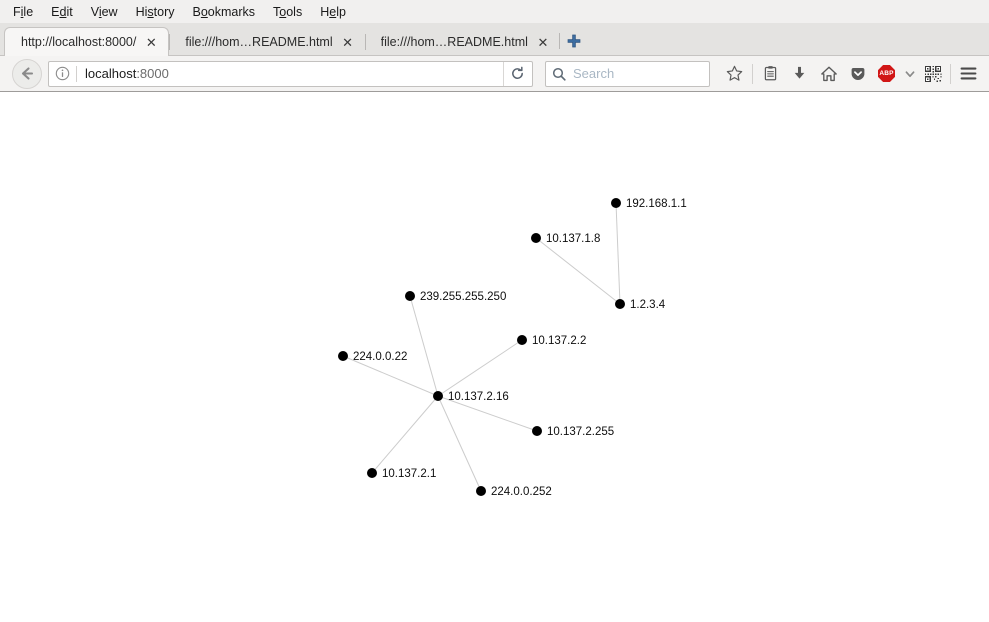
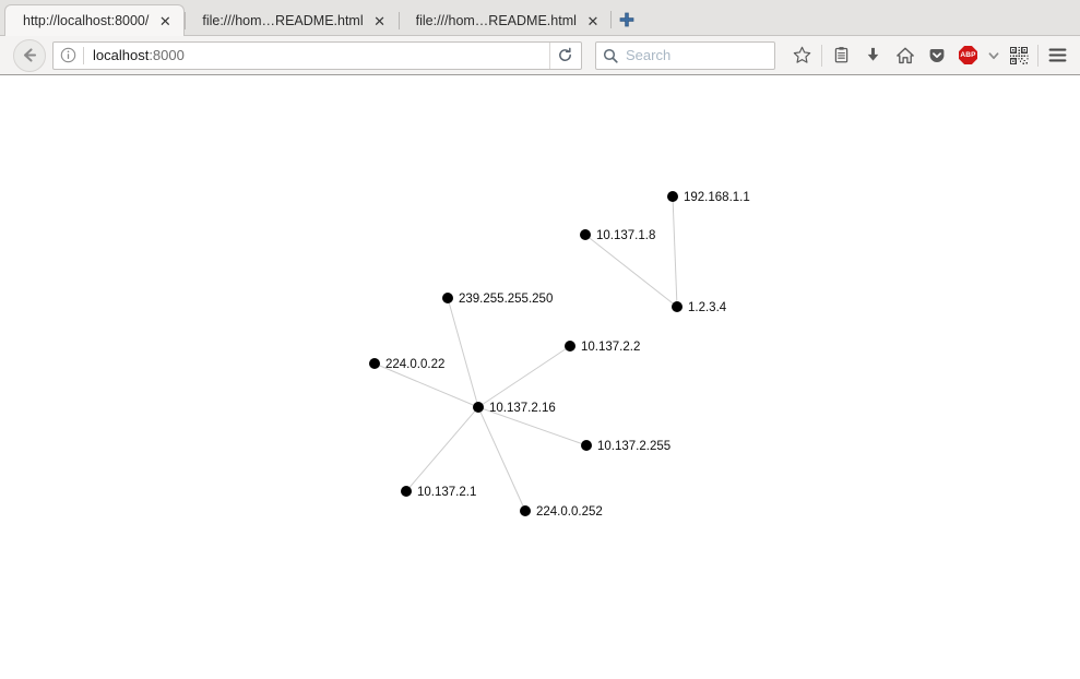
- File
- Edit
- View
- History
- Bookmarks
- Tools
- Help
  http://localhost:8000/
  ✕
  file:///hom…README.html
  ✕
  file:///hom…README.html
  ✕
  localhost:8000
  Search
  192.168.1.1
  10.137.1.8
  1.2.3.4
  239.255.255.250
  10.137.2.2
  224.0.0.22
  10.137.2.16
  10.137.2.255
  10.137.2.1
  224.0.0.252
